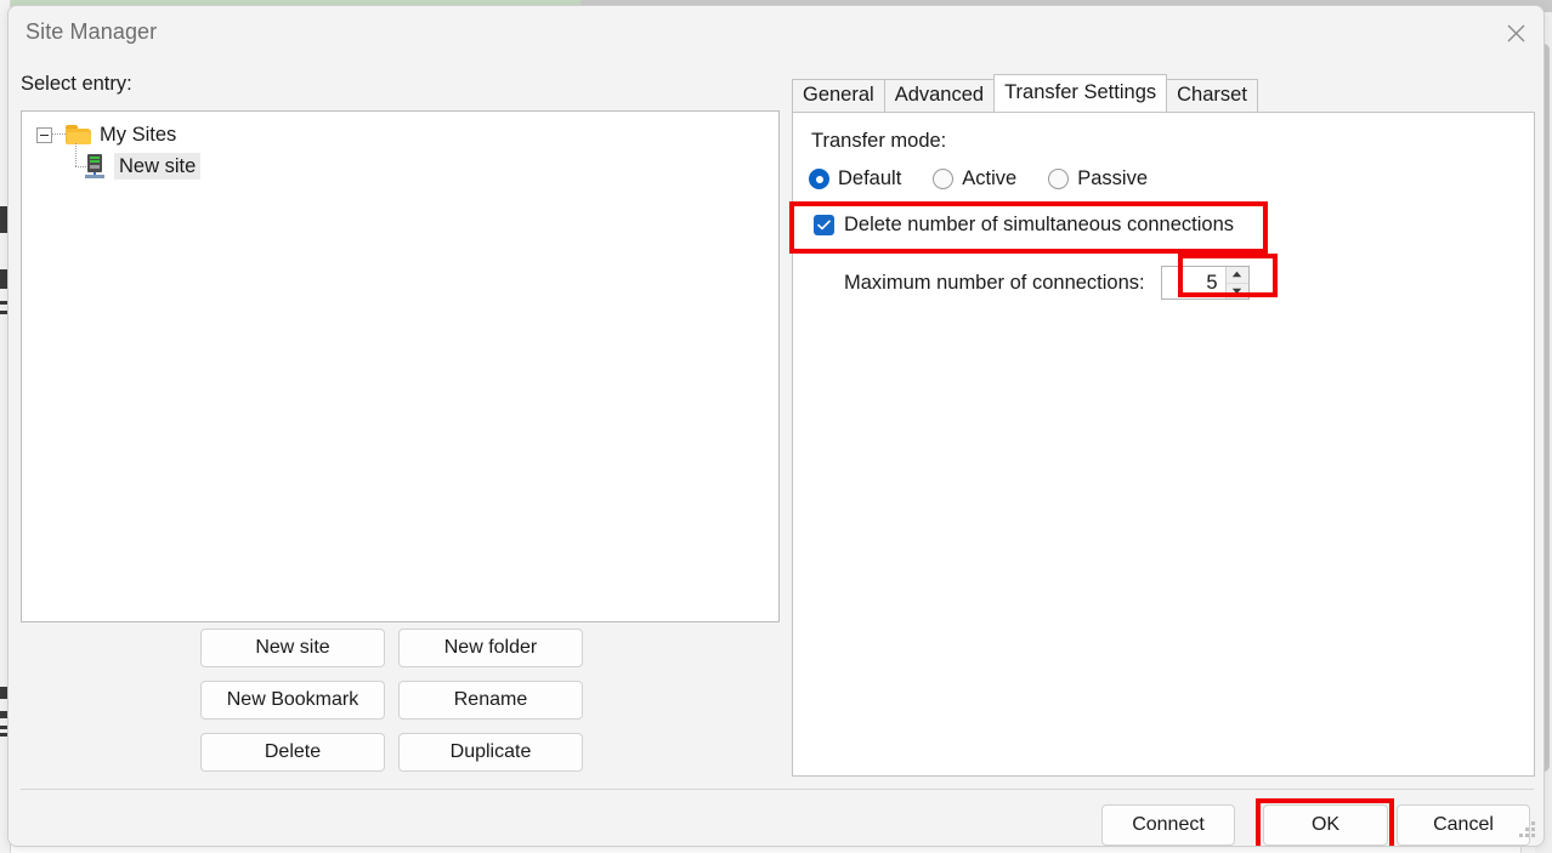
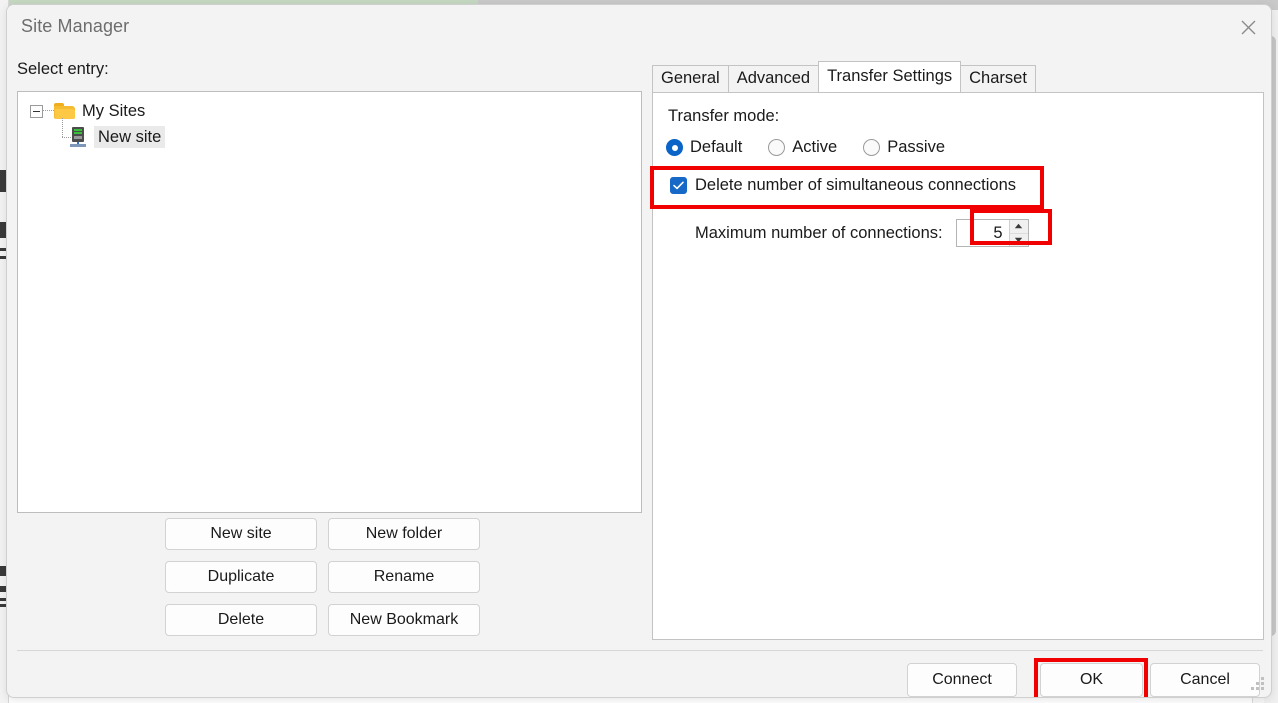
  Site Manager
  Select entry:
  My Sites
  New site
  New site
  New folder
- New Bookmark
+ Duplicate
  Rename
  Delete
- Duplicate
+ New Bookmark
  General
  Advanced
  Transfer Settings
  Charset
  Transfer mode:
  Default
  Active
  Passive
  Delete number of simultaneous connections
  Maximum number of connections:
  5
  Connect
  OK
  Cancel
